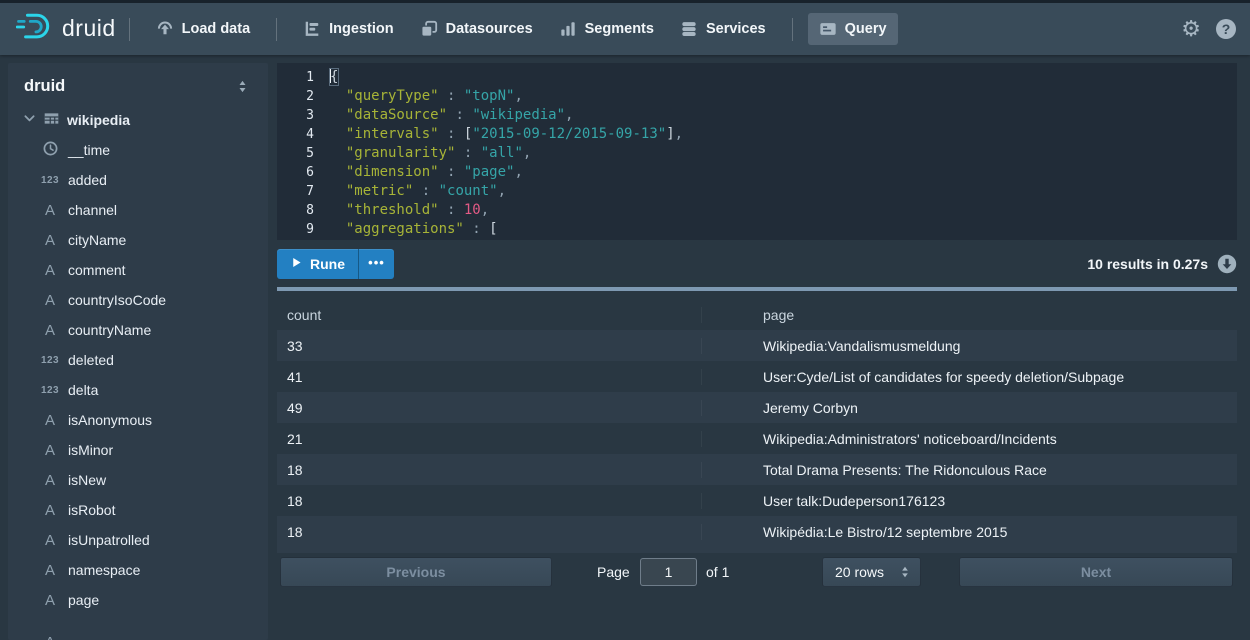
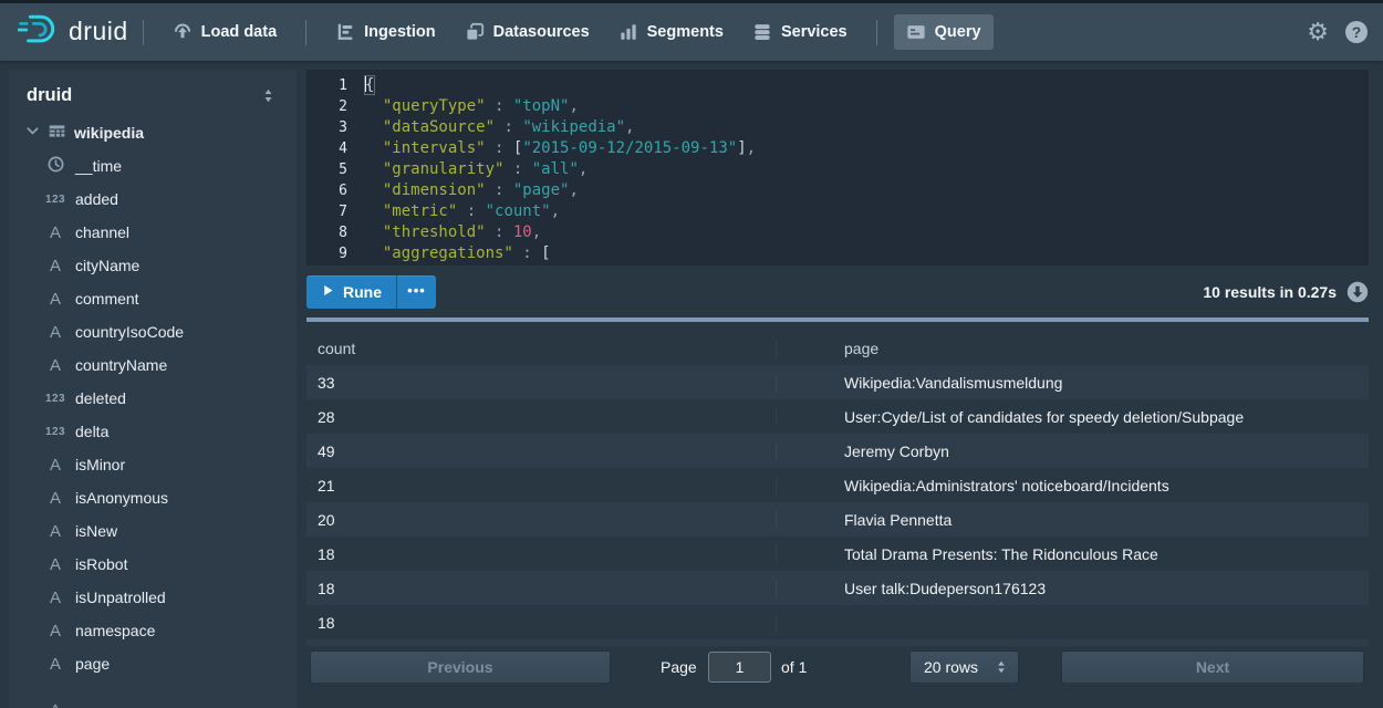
  druid
  Load data
  Ingestion
  Datasources
  Segments
  Services
  Query
  ⚙
  ?
  druid
  wikipedia
  __time
  123
  added
  A
  channel
  A
  cityName
  A
  comment
  A
  countryIsoCode
  A
  countryName
  123
  deleted
  123
  delta
  A
- isAnonymous
+ isMinor
  A
- isMinor
+ isAnonymous
  A
  isNew
  A
  isRobot
  A
  isUnpatrolled
  A
  namespace
  A
  page
  1
  {
  2
  "queryType" : "topN",
  3
  "dataSource" : "wikipedia",
  4
  "intervals" : ["2015-09-12/2015-09-13"],
  5
  "granularity" : "all",
  6
  "dimension" : "page",
  7
  "metric" : "count",
  8
  "threshold" : 10,
  9
  "aggregations" : [
  Rune
  •••
  10 results in 0.27s
  count
  page
  33
  Wikipedia:Vandalismusmeldung
- 41
+ 28
  User:Cyde/List of candidates for speedy deletion/Subpage
  49
  Jeremy Corbyn
  21
  Wikipedia:Administrators' noticeboard/Incidents
+ 20
+ Flavia Pennetta
  18
  Total Drama Presents: The Ridonculous Race
  18
  User talk:Dudeperson176123
  18
- Wikipédia:Le Bistro/12 septembre 2015
  Previous
  Page
  1
  of 1
  20 rows
  Next
